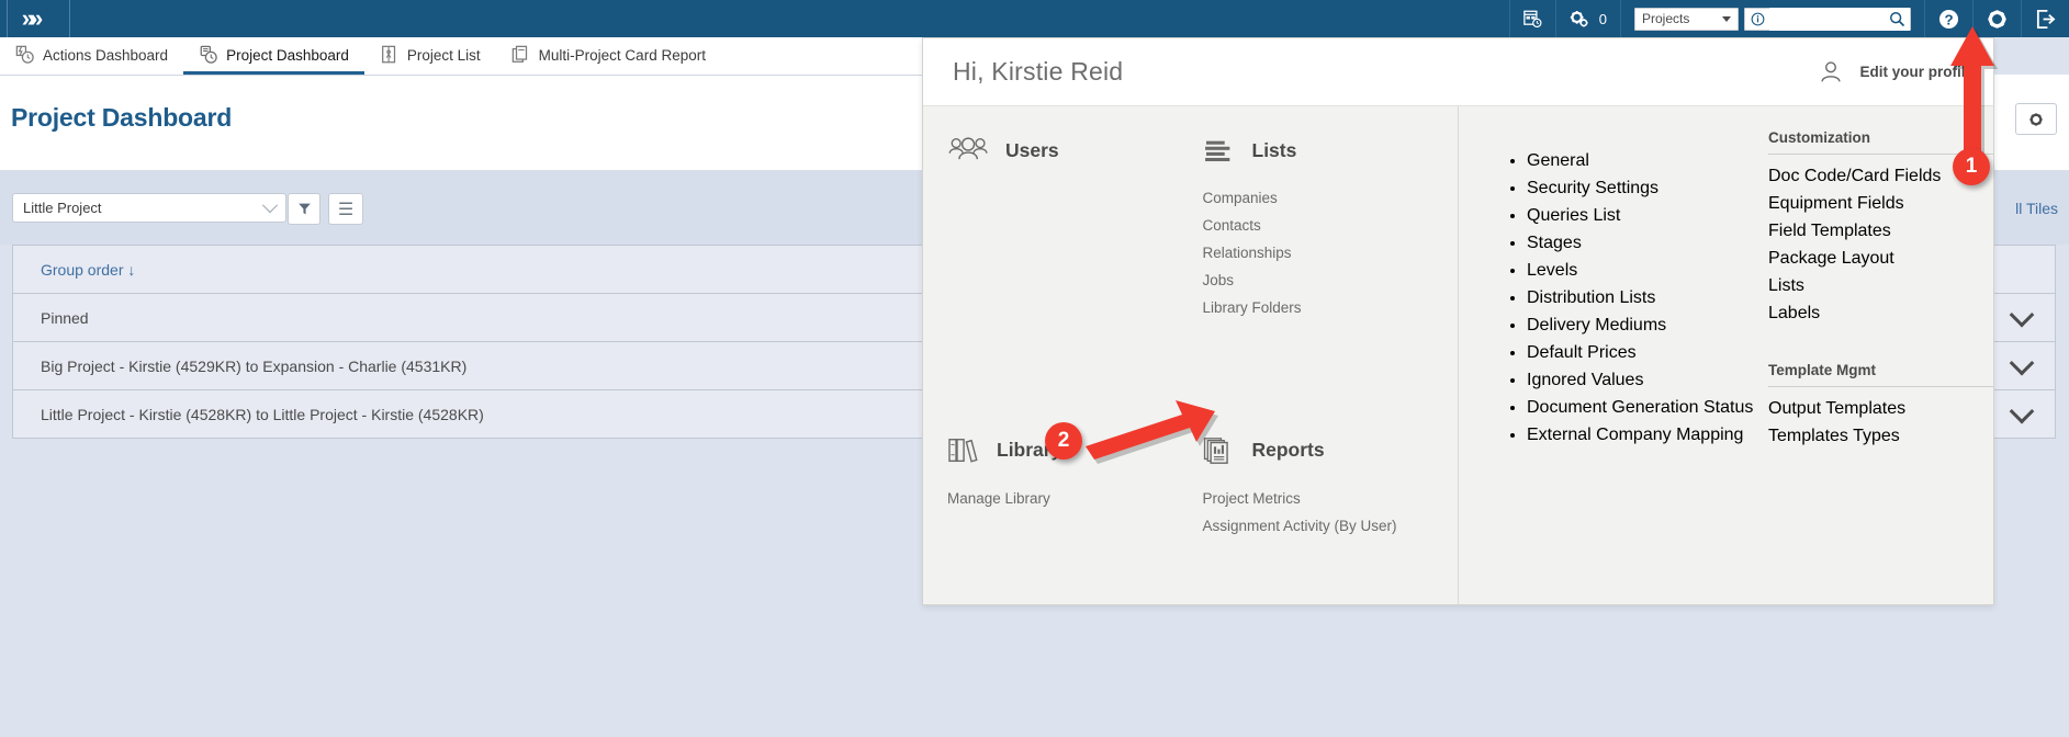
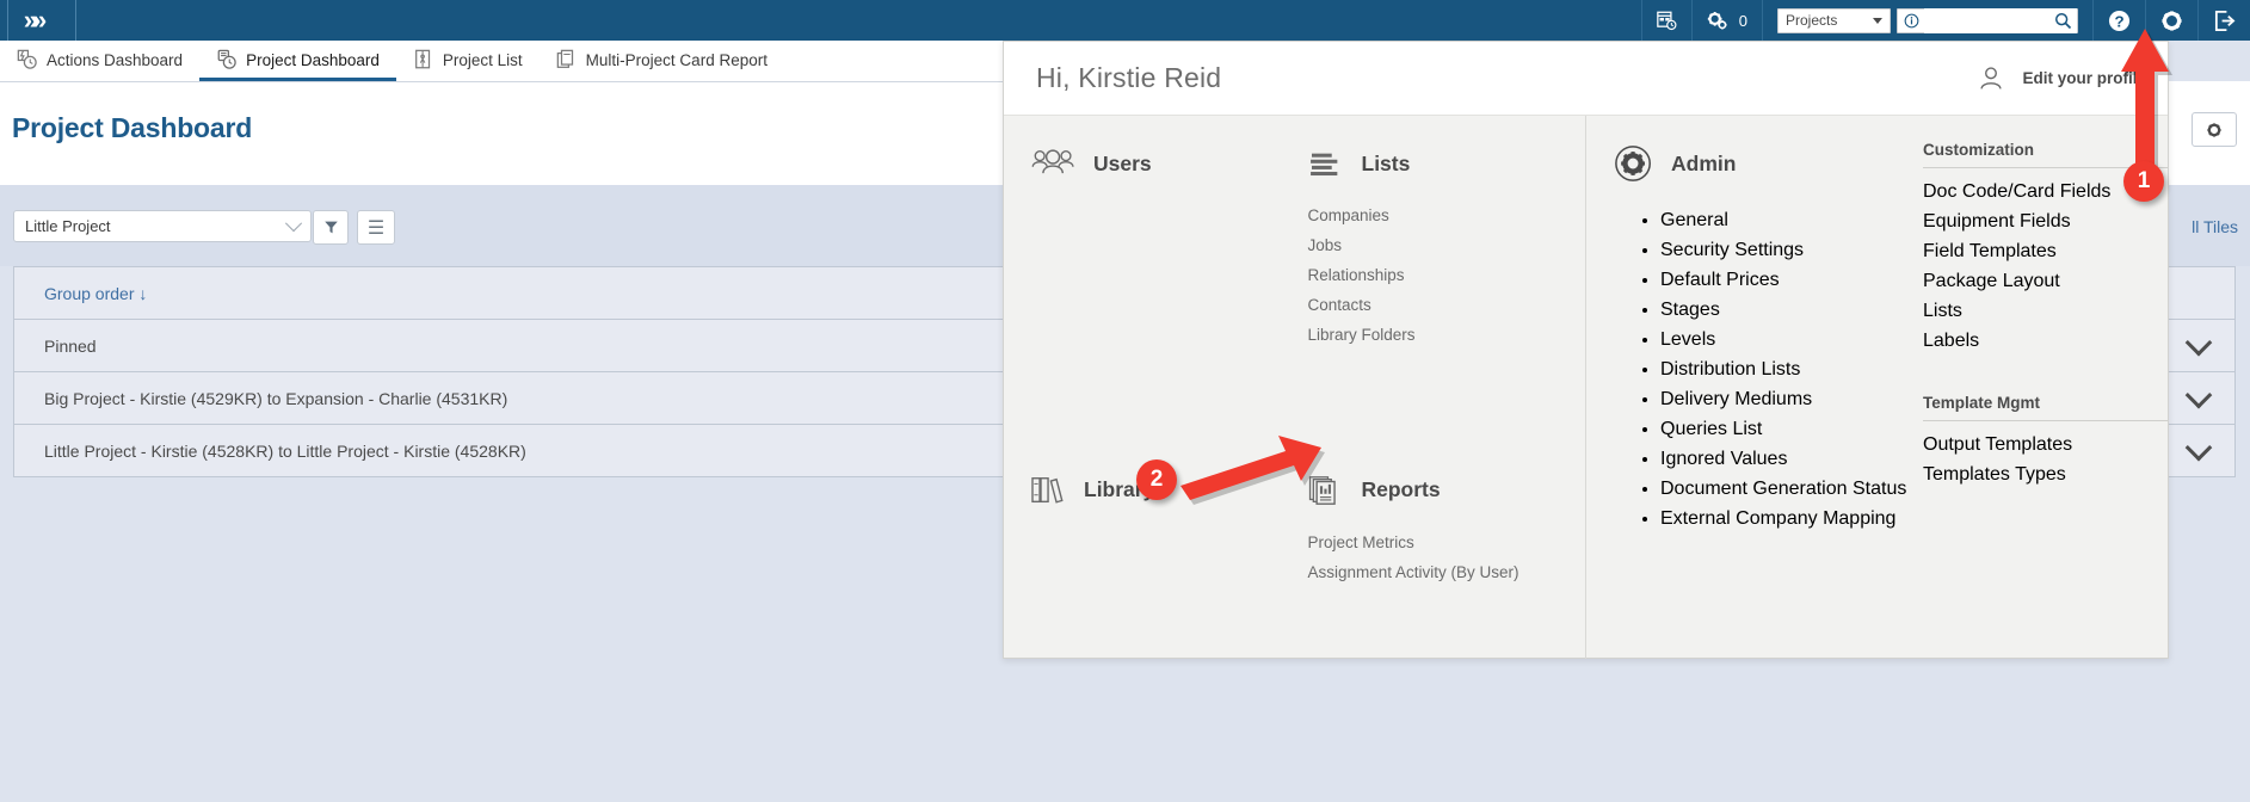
  »»
  0
  Projects
  ?
  Actions Dashboard
  Project Dashboard
  Project List
  Multi-Project Card Report
  Project Dashboard
  Little Project
  ☰
  ll Tiles
  Group order ↓
  Pinned
  Big Project - Kirstie (4529KR) to Expansion - Charlie (4531KR)
  Little Project - Kirstie (4528KR) to Little Project - Kirstie (4528KR)
  Hi, Kirstie Reid
  Edit your profil
  Users
  Lists
  Companies
- Contacts
+ Jobs
  Relationships
- Jobs
+ Contacts
  Library Folders
  Libra
- Manage Library
  Reports
  Project Metrics
  Assignment Activity (By User)
+ Admin
  General
  Security Settings
- Queries List
+ Default Prices
  Stages
  Levels
  Distribution Lists
  Delivery Mediums
- Default Prices
+ Queries List
  Ignored Values
  Document Generation Status
  External Company Mapping
  Customization
  Doc Code/Card Fields
  Equipment Fields
  Field Templates
  Package Layout
  Lists
  Labels
  Template Mgmt
  Output Templates
  Templates Types
  1
  2
